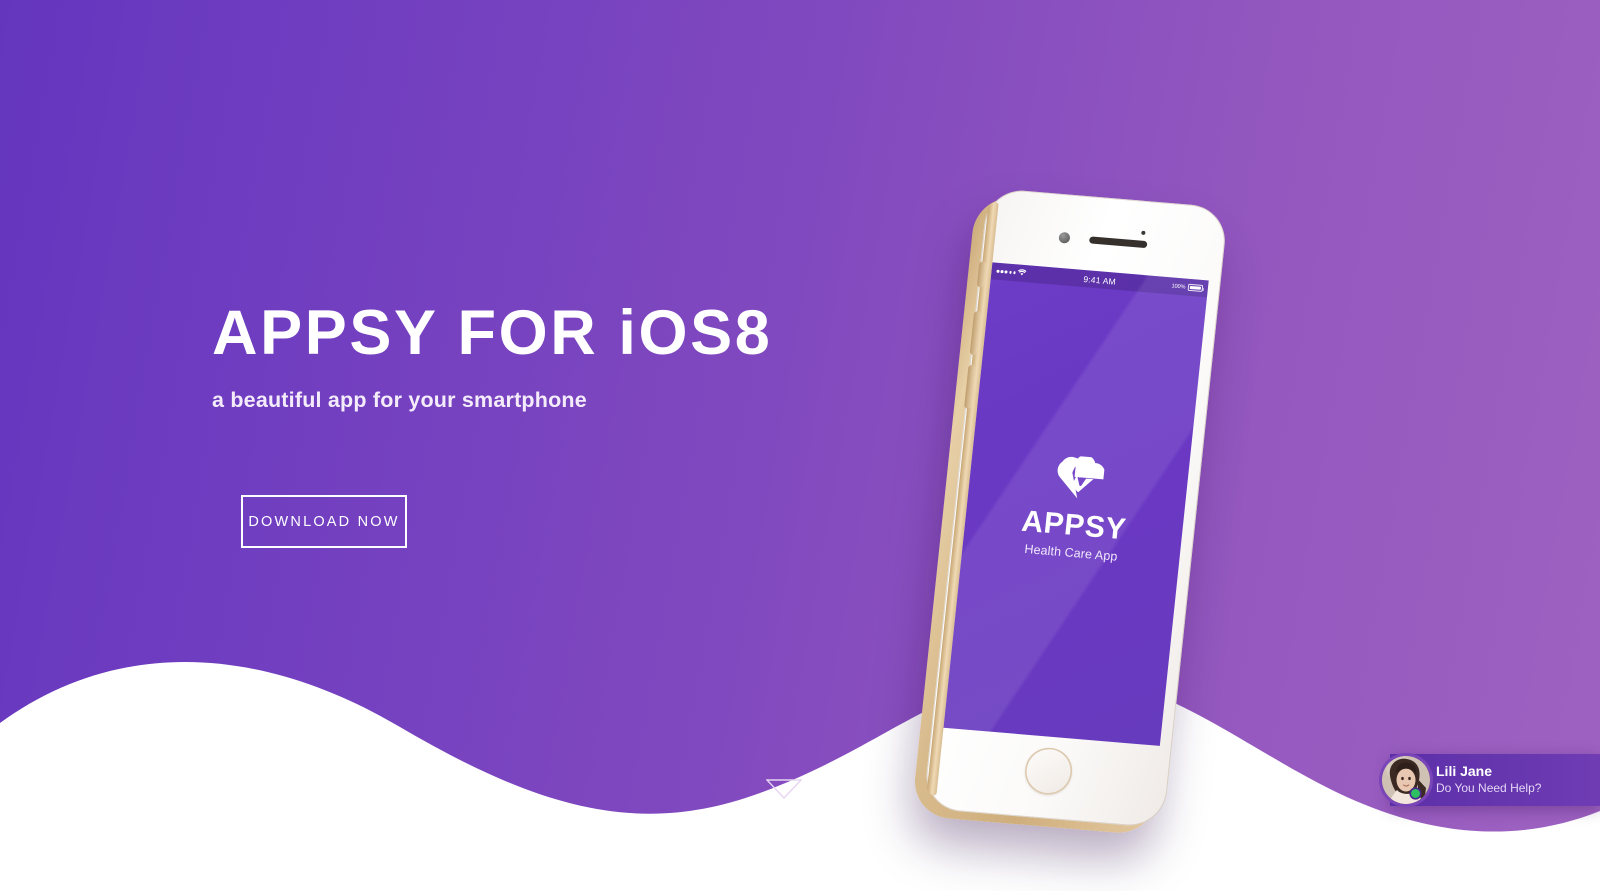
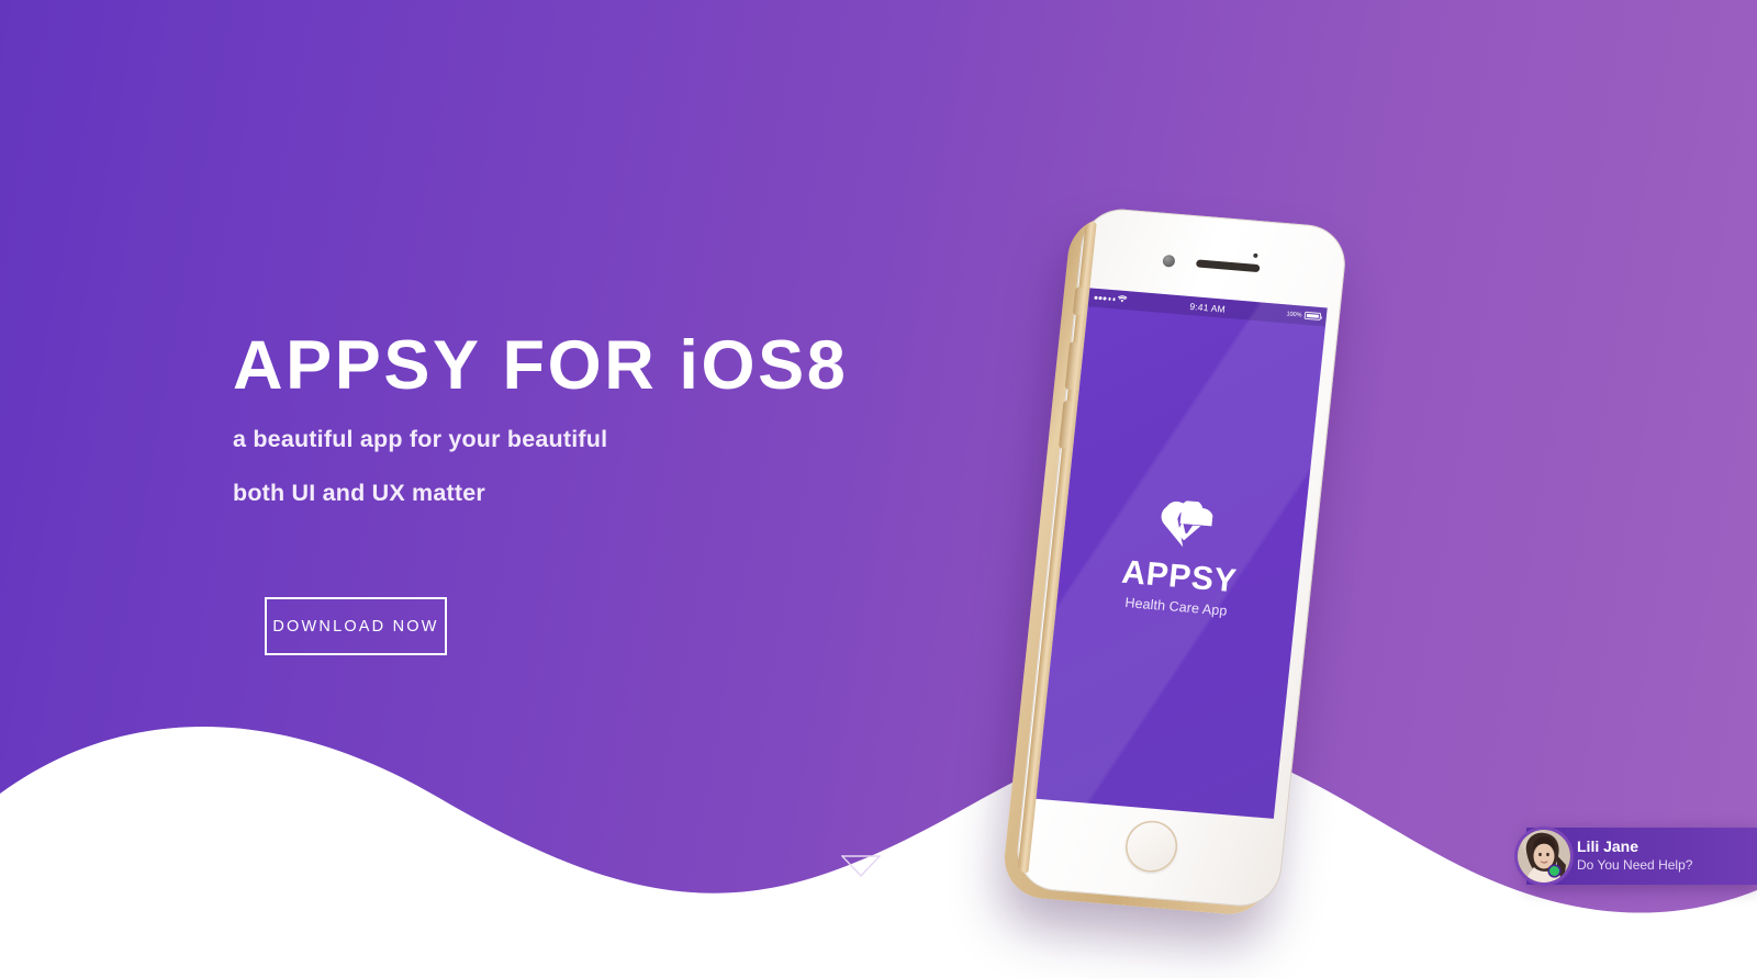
  APPSY FOR iOS8
- a beautiful app for your smartphone
+ a beautiful app for your beautiful
+ both UI and UX matter
  DOWNLOAD NOW
  Lili Jane
  Do You Need Help?
